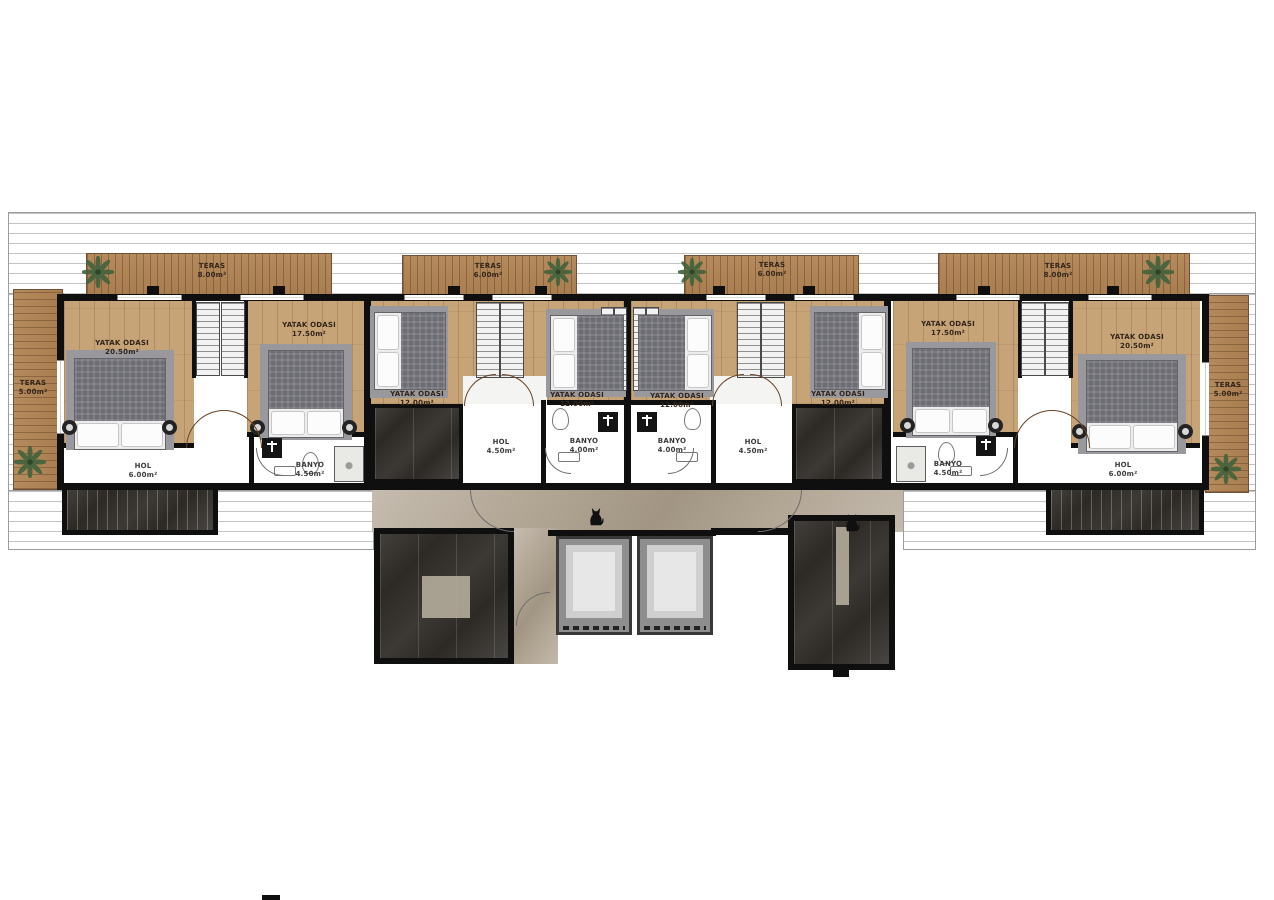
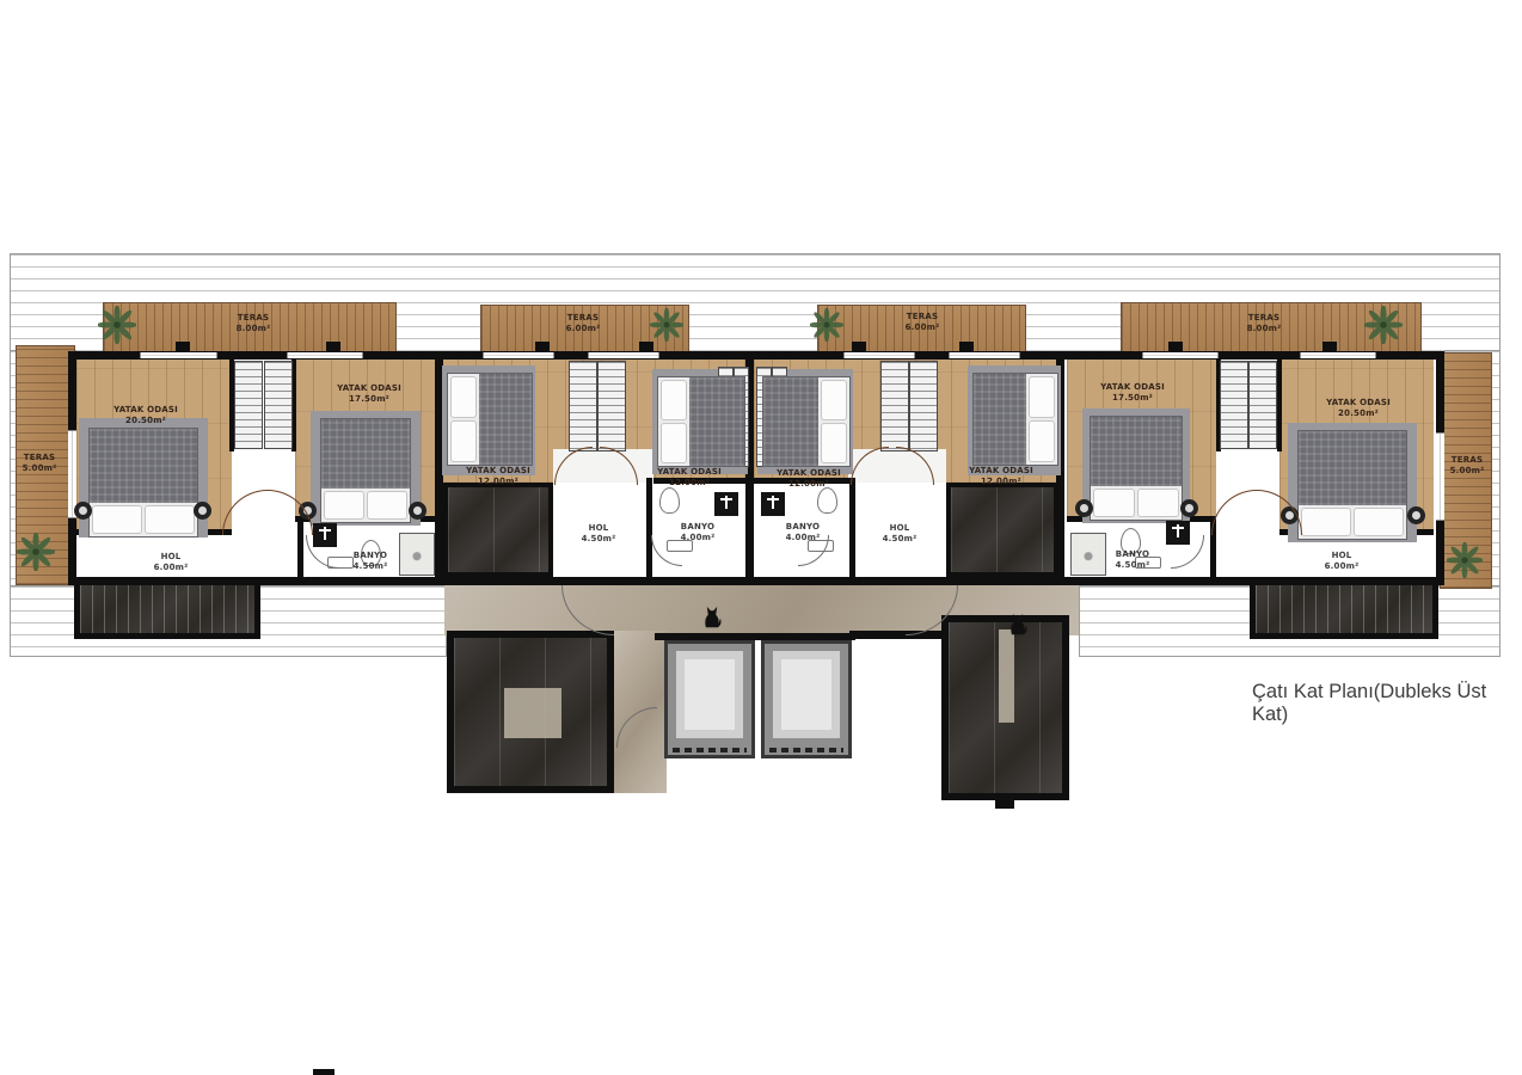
  TERAS
  8.00m²
  TERAS
  6.00m²
  TERAS
  6.00m²
  TERAS
  8.00m²
  TERAS
  5.00m²
  TERAS
  5.00m²
  YATAK ODASI
  20.50m²
  YATAK ODASI
  17.50m²
  HOL
  6.00m²
  BANYO
  4.50m²
  YATAK ODASI
  12.00m²
  YATAK ODASI
  12.00m²
  HOL
  4.50m²
  BANYO
  4.00m²
  YATAK ODASI
  12.00m²
  YATAK ODASI
  12.00m²
  BANYO
  4.00m²
  HOL
  4.50m²
  YATAK ODASI
  17.50m²
  YATAK ODASI
  20.50m²
  BANYO
  4.50m²
  HOL
  6.00m²
+ Çatı Kat Planı(Dubleks Üst Kat)
